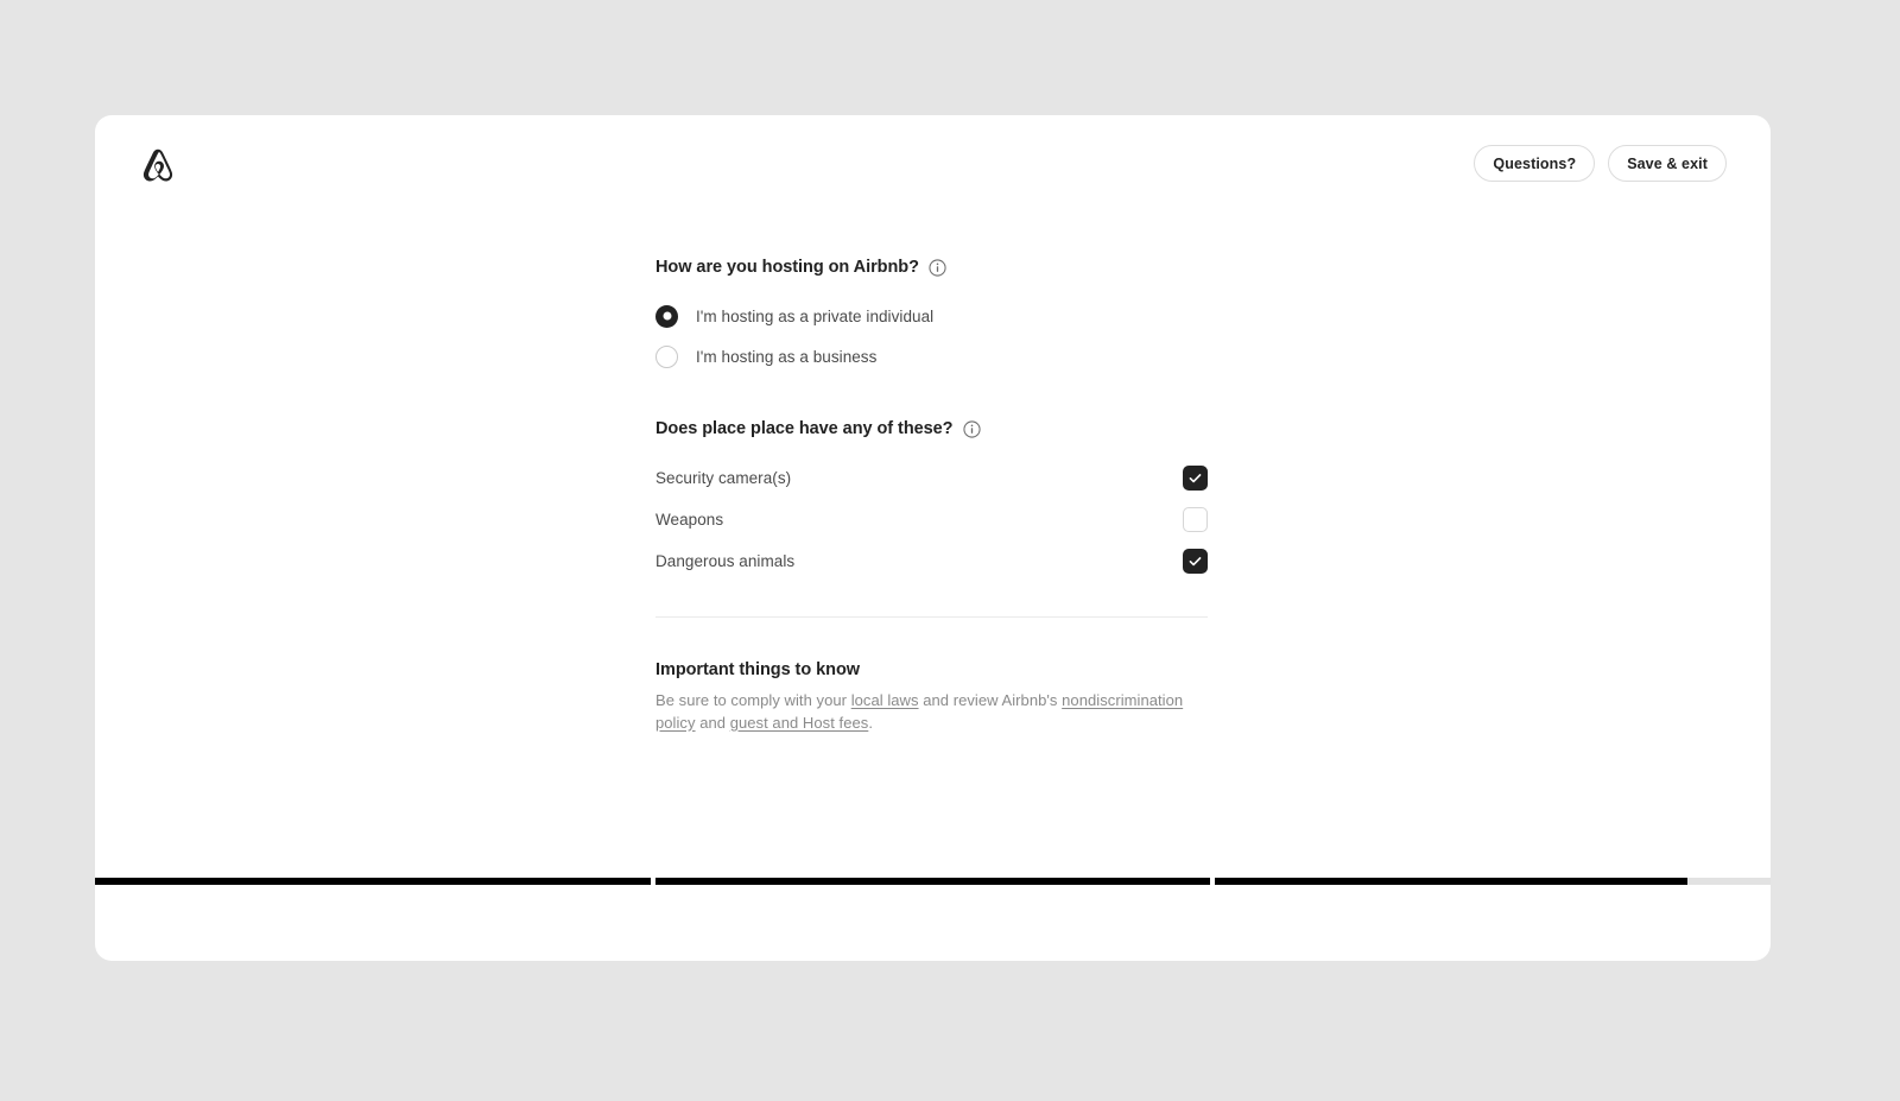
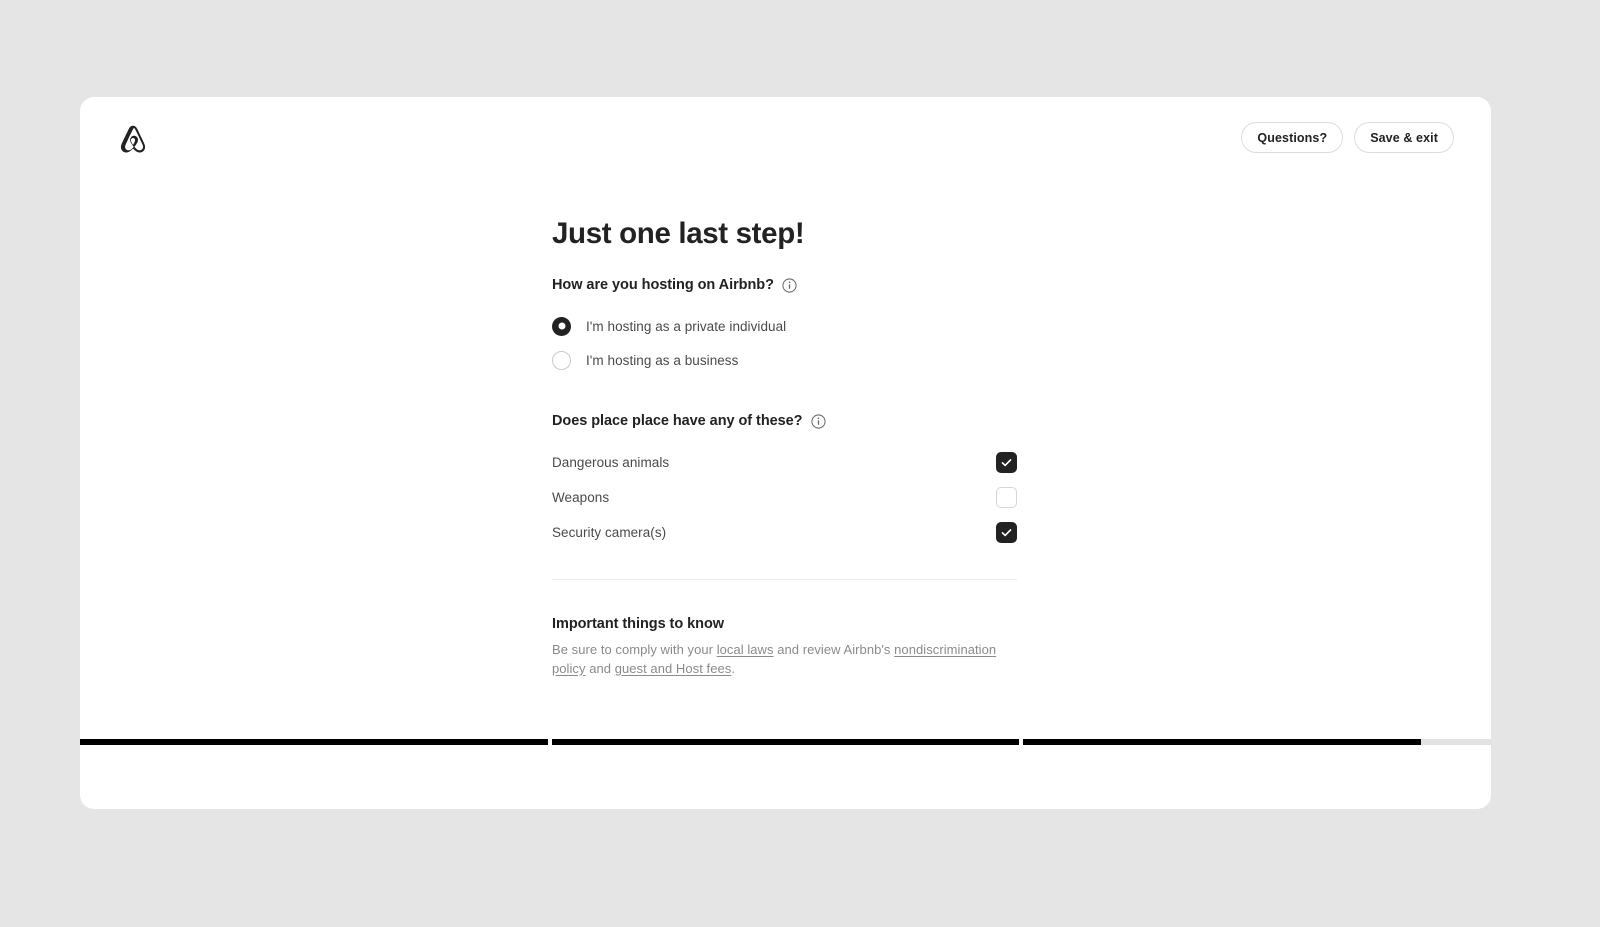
  Questions?
  Save & exit
+ Just one last step!
  How are you hosting on Airbnb?
  I'm hosting as a private individual
  I'm hosting as a business
  Does place place have any of these?
- Security camera(s)
+ Dangerous animals
  Weapons
- Dangerous animals
+ Security camera(s)
  Important things to know
  Be sure to comply with your local laws and review Airbnb's nondiscrimination policy and guest and Host fees.
